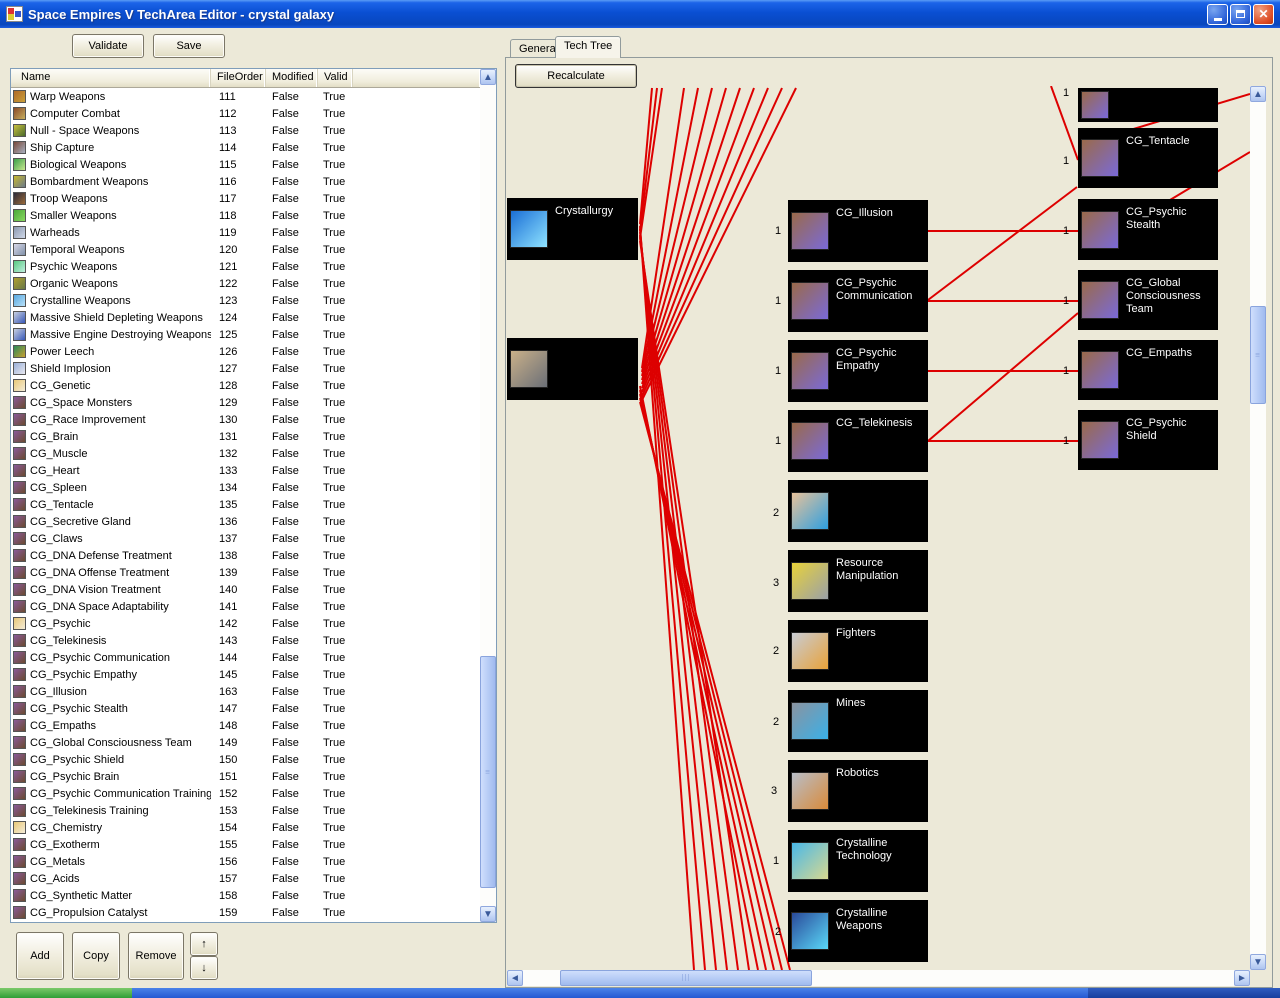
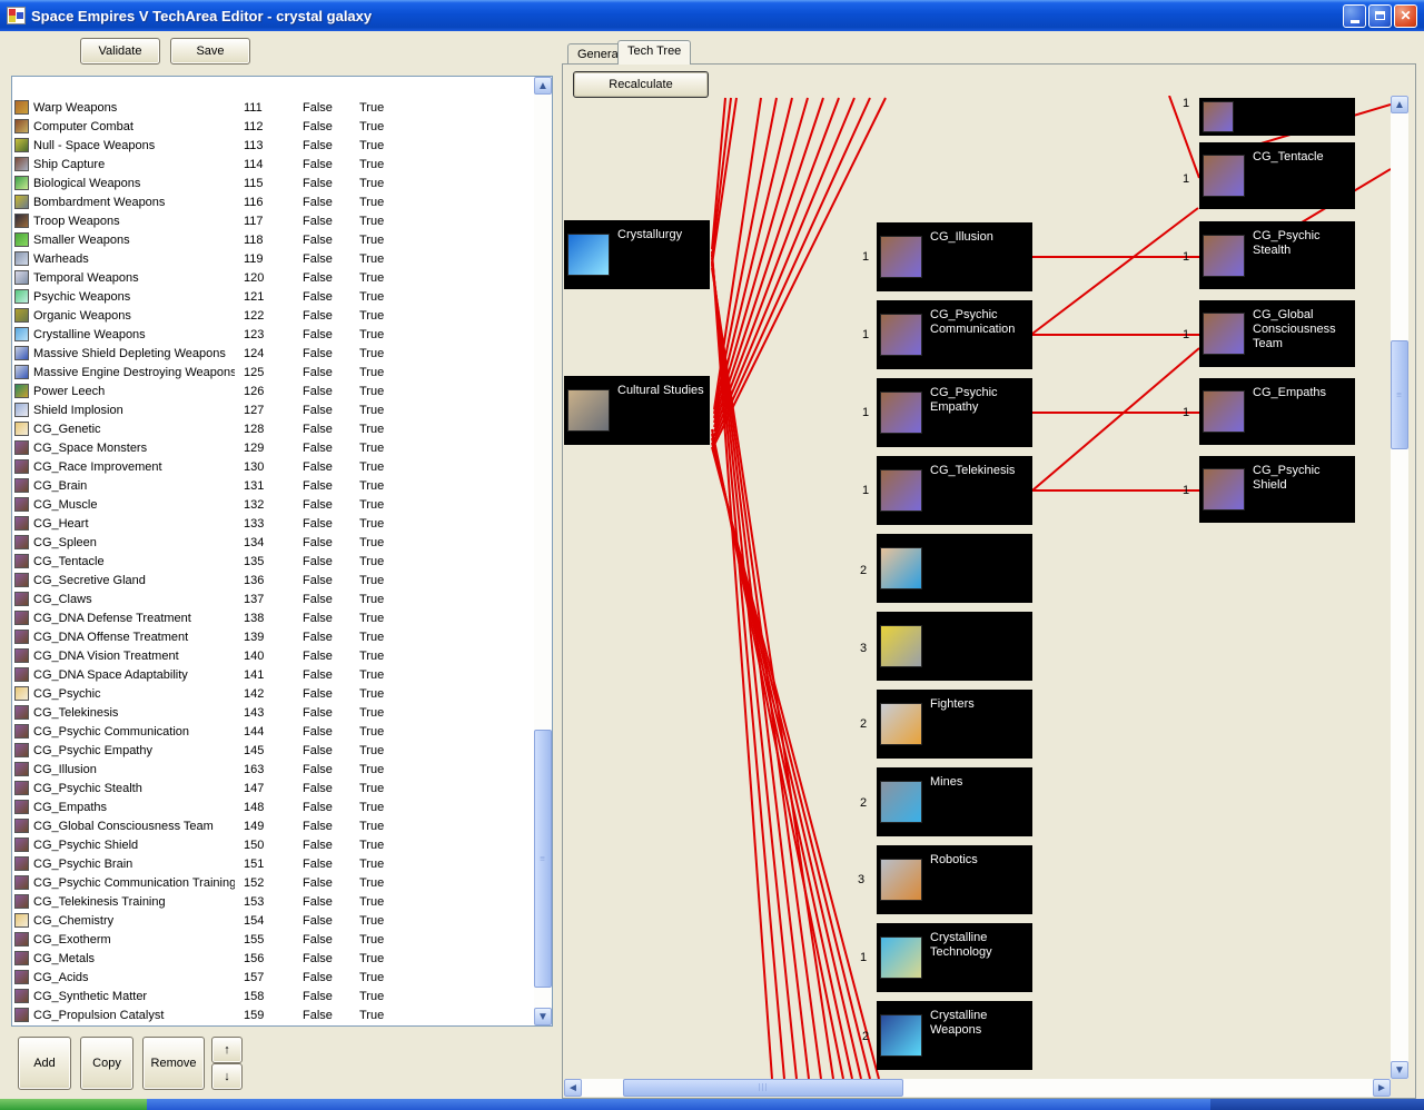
  Space Empires V TechArea Editor - crystal galaxy
  ✕
  Validate
  Save
- Name
- FileOrder
- Modified
- Valid
  Warp Weapons
  111
  False
  True
  Computer Combat
  112
  False
  True
  Null - Space Weapons
  113
  False
  True
  Ship Capture
  114
  False
  True
  Biological Weapons
  115
  False
  True
  Bombardment Weapons
  116
  False
  True
  Troop Weapons
  117
  False
  True
  Smaller Weapons
  118
  False
  True
  Warheads
  119
  False
  True
  Temporal Weapons
  120
  False
  True
  Psychic Weapons
  121
  False
  True
  Organic Weapons
  122
  False
  True
  Crystalline Weapons
  123
  False
  True
  Massive Shield Depleting Weapons
  124
  False
  True
  Massive Engine Destroying Weapons
  125
  False
  True
  Power Leech
  126
  False
  True
  Shield Implosion
  127
  False
  True
  CG_Genetic
  128
  False
  True
  CG_Space Monsters
  129
  False
  True
  CG_Race Improvement
  130
  False
  True
  CG_Brain
  131
  False
  True
  CG_Muscle
  132
  False
  True
  CG_Heart
  133
  False
  True
  CG_Spleen
  134
  False
  True
  CG_Tentacle
  135
  False
  True
  CG_Secretive Gland
  136
  False
  True
  CG_Claws
  137
  False
  True
  CG_DNA Defense Treatment
  138
  False
  True
  CG_DNA Offense Treatment
  139
  False
  True
  CG_DNA Vision Treatment
  140
  False
  True
  CG_DNA Space Adaptability
  141
  False
  True
  CG_Psychic
  142
  False
  True
  CG_Telekinesis
  143
  False
  True
  CG_Psychic Communication
  144
  False
  True
  CG_Psychic Empathy
  145
  False
  True
  CG_Illusion
  163
  False
  True
  CG_Psychic Stealth
  147
  False
  True
  CG_Empaths
  148
  False
  True
  CG_Global Consciousness Team
  149
  False
  True
  CG_Psychic Shield
  150
  False
  True
  CG_Psychic Brain
  151
  False
  True
  CG_Psychic Communication Training
  152
  False
  True
  CG_Telekinesis Training
  153
  False
  True
  CG_Chemistry
  154
  False
  True
  CG_Exotherm
  155
  False
  True
  CG_Metals
  156
  False
  True
  CG_Acids
  157
  False
  True
  CG_Synthetic Matter
  158
  False
  True
  CG_Propulsion Catalyst
  159
  False
  True
  ▲
  ≡
  ▼
  Add
  Copy
  Remove
  ↑
  ↓
  Genera
  Tech Tree
  Recalculate
  Crystallurgy
+ Cultural Studies
  CG_Illusion
  CG_Psychic Communication
  CG_Psychic Empathy
  CG_Telekinesis
- Resource Manipulation
  Fighters
  Mines
  Robotics
  Crystalline Technology
  Crystalline Weapons
  CG_Tentacle
  CG_Psychic Stealth
  CG_Global Consciousness Team
  CG_Empaths
  CG_Psychic Shield
  1
  1
  1
  1
  2
  3
  2
  2
  3
  1
  2
  1
  1
  1
  1
  1
  1
  ▲
  ≡
  ▼
  ◄
  ►
